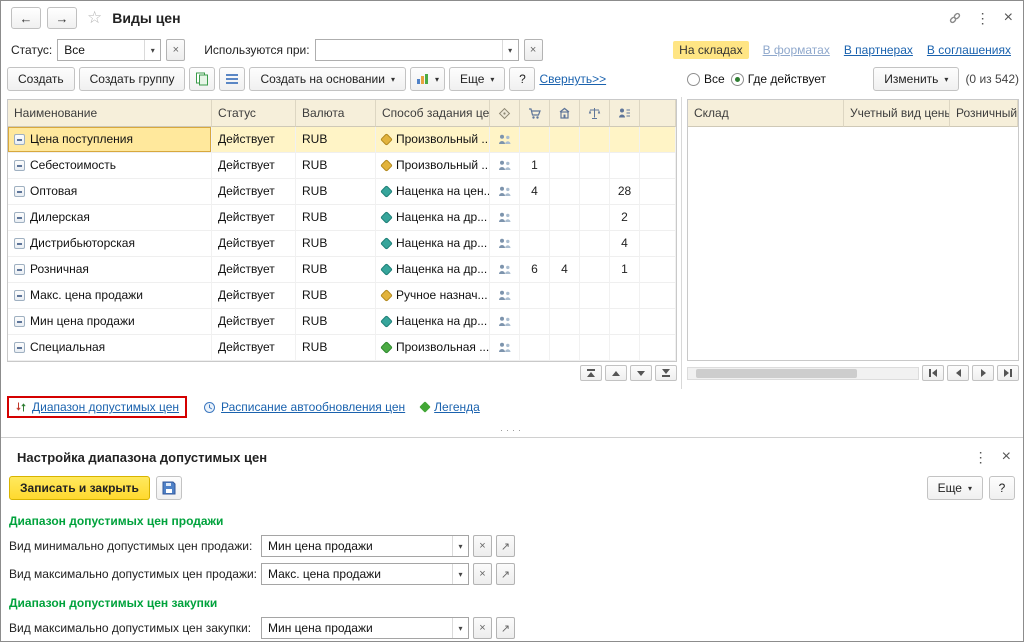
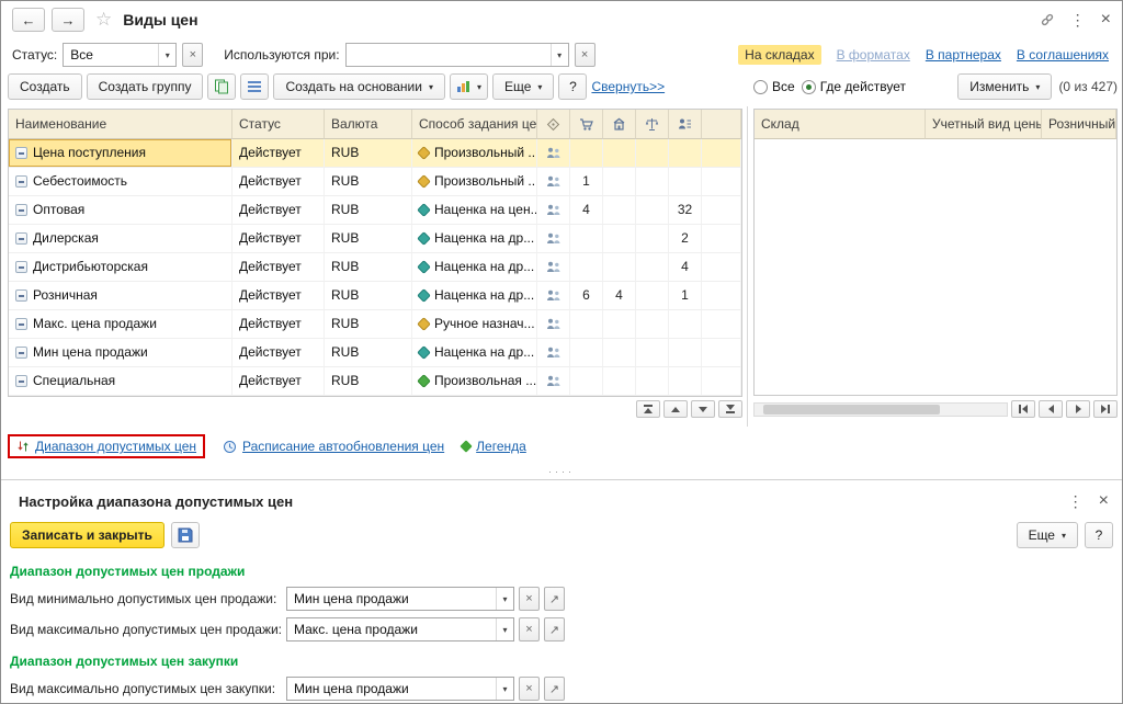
  ←
  →
  ☆
  Виды цен
  ⋮
  ×
  Статус:
  Все
  ▾
  ×
  Используются при:
  ▾
  ×
  На складах
  В форматах
  В партнерах
  В соглашениях
  Создать
  Создать группу
  Создать на основании
  ▾
  ▾
  Еще
  ▾
  ?
  Свернуть>>
  Все
  Где действует
  Изменить
  ▾
- (0 из 542)
+ (0 из 427)
  Наименование
  Статус
  Валюта
  Способ задания це
  Цена поступления
  Действует
  RUB
  Произвольный ..
  Себестоимость
  Действует
  RUB
  Произвольный ..
  1
  Оптовая
  Действует
  RUB
  Наценка на цен..
  4
- 28
+ 32
  Дилерская
  Действует
  RUB
  Наценка на др...
  2
  Дистрибьюторская
  Действует
  RUB
  Наценка на др...
  4
  Розничная
  Действует
  RUB
  Наценка на др...
  6
  4
  1
  Макс. цена продажи
  Действует
  RUB
  Ручное назнач...
  Мин цена продажи
  Действует
  RUB
  Наценка на др...
  Специальная
  Действует
  RUB
  Произвольная ...
  Склад
  Учетный вид цены
  Розничный
  Диапазон допустимых цен
  Расписание автообновления цен
  Легенда
  ····
  Настройка диапазона допустимых цен
  ⋮
  ×
  Записать и закрыть
  Еще
  ▾
  ?
  Диапазон допустимых цен продажи
  Вид минимально допустимых цен продажи:
  Мин цена продажи
  ▾
  ×
  ↗
  Вид максимально допустимых цен продажи:
  Макс. цена продажи
  ▾
  ×
  ↗
  Диапазон допустимых цен закупки
  Вид максимально допустимых цен закупки:
  Мин цена продажи
  ▾
  ×
  ↗
